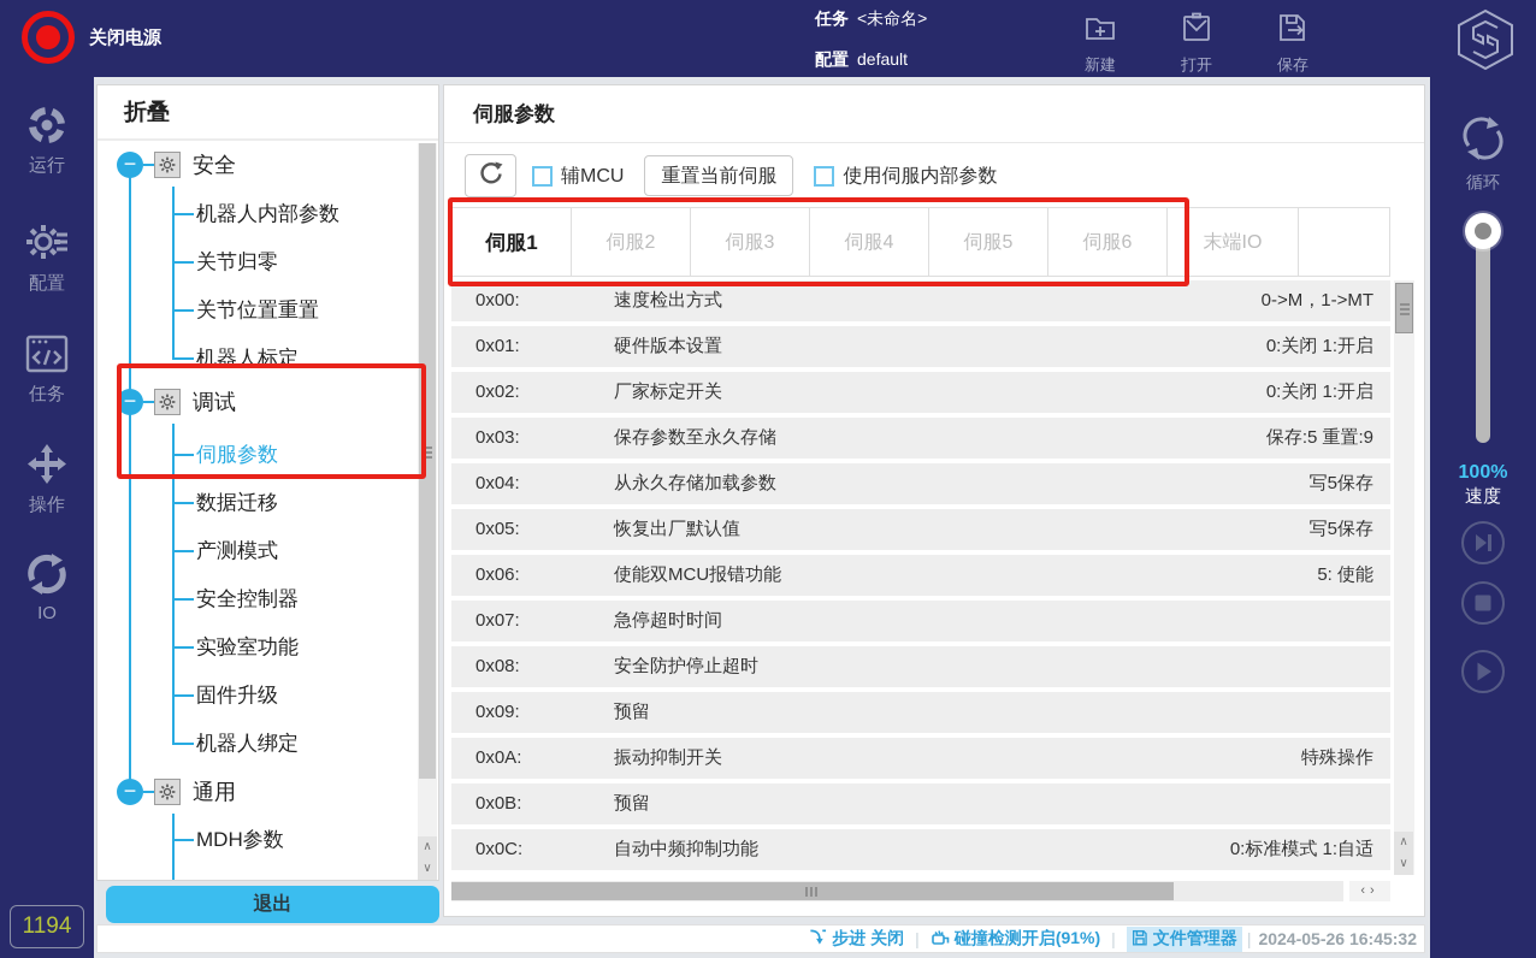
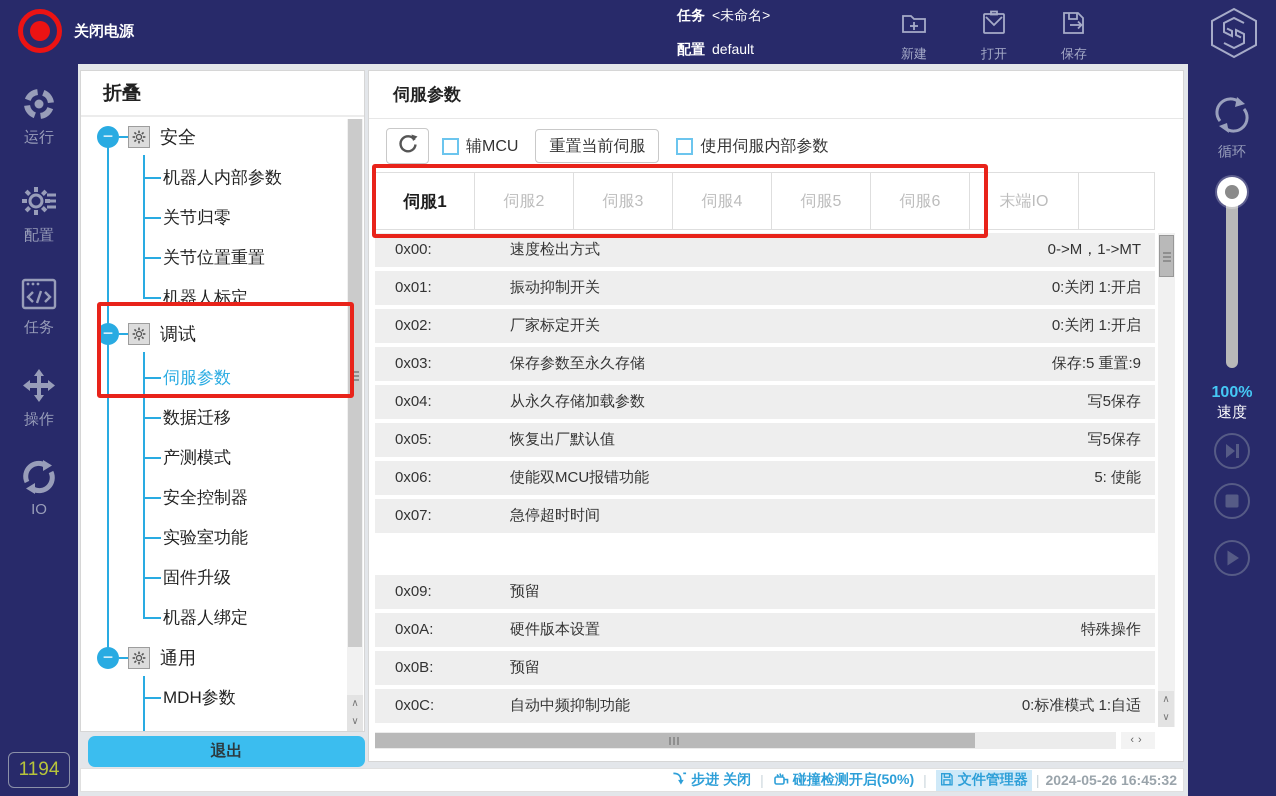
  关闭电源
  任务
  <未命名>
  配置
  default
  新建
  打开
  保存
  运行
  配置
  任务
  操作
  IO
  1194
  折叠
  −
  安全
  机器人内部参数
  关节归零
  关节位置重置
  机器人标定
  −
  调试
  伺服参数
  数据迁移
  产测模式
  安全控制器
  实验室功能
  固件升级
  机器人绑定
  −
  通用
  MDH参数
  ∧
  ∨
  退出
  伺服参数
  辅MCU
  重置当前伺服
  使用伺服内部参数
  伺服1
  伺服2
  伺服3
  伺服4
  伺服5
  伺服6
  末端IO
  0x00:
  速度检出方式
  0->M，1->MT
  0x01:
- 硬件版本设置
+ 振动抑制开关
  0:关闭 1:开启
  0x02:
  厂家标定开关
  0:关闭 1:开启
  0x03:
  保存参数至永久存储
  保存:5 重置:9
  0x04:
  从永久存储加载参数
  写5保存
  0x05:
  恢复出厂默认值
  写5保存
  0x06:
  使能双MCU报错功能
  5: 使能
  0x07:
  急停超时时间
- 0x08:
- 安全防护停止超时
  0x09:
  预留
  0x0A:
- 振动抑制开关
+ 硬件版本设置
  特殊操作
  0x0B:
  预留
  0x0C:
  自动中频抑制功能
  0:标准模式 1:自适
  ∧
  ∨
  ‹›
  循环
  100%
  速度
  步进 关闭
  |
- 碰撞检测开启(91%)
+ 碰撞检测开启(50%)
  |
  文件管理器
  |
  2024-05-26 16:45:32
